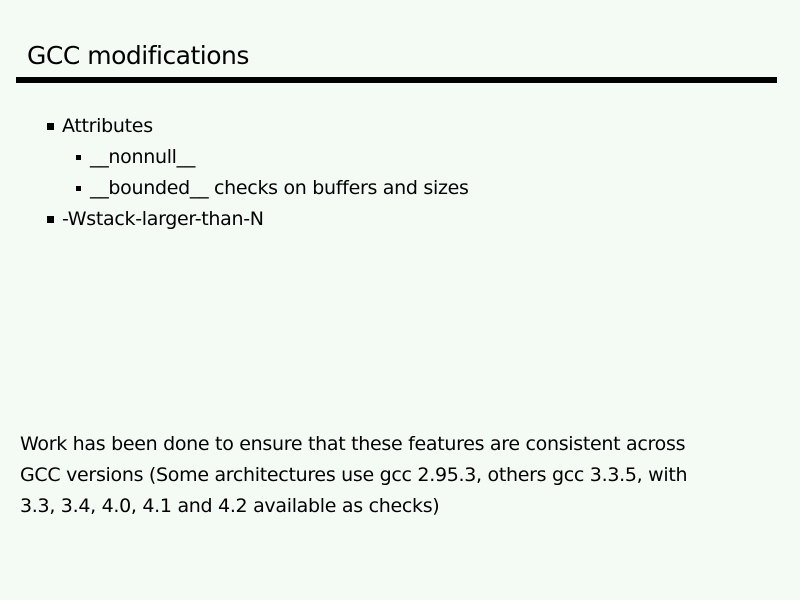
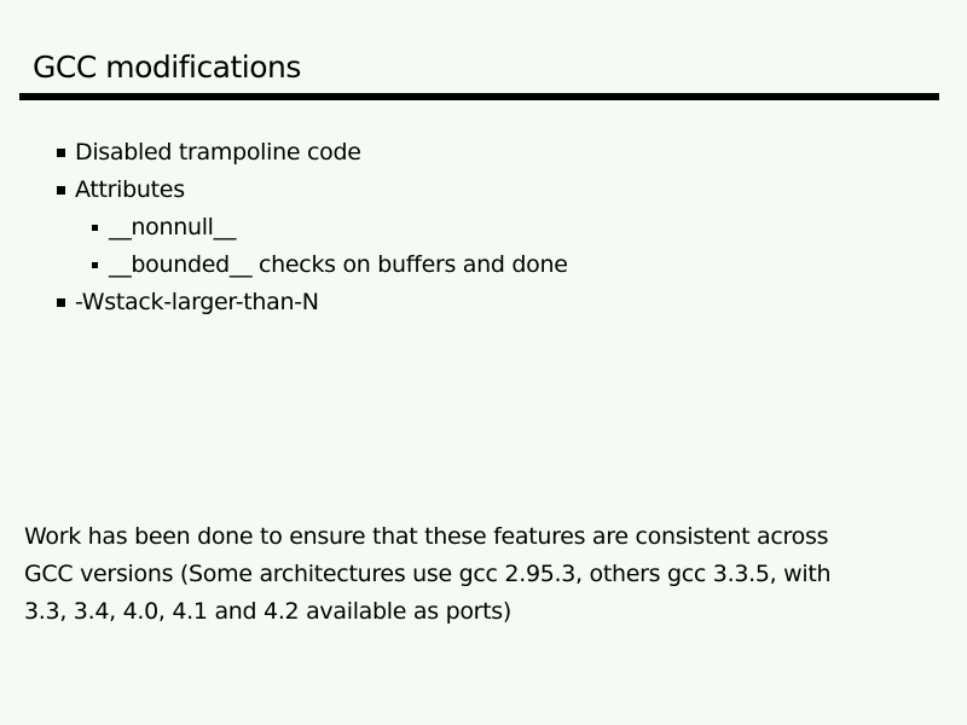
  GCC modifications
+ Disabled trampoline code
  Attributes
  __nonnull__
- __bounded__ checks on buffers and sizes
+ __bounded__ checks on buffers and done
  -Wstack-larger-than-N
  Work has been done to ensure that these features are consistent across
  GCC versions (Some architectures use gcc 2.95.3, others gcc 3.3.5, with
- 3.3, 3.4, 4.0, 4.1 and 4.2 available as checks)
+ 3.3, 3.4, 4.0, 4.1 and 4.2 available as ports)
